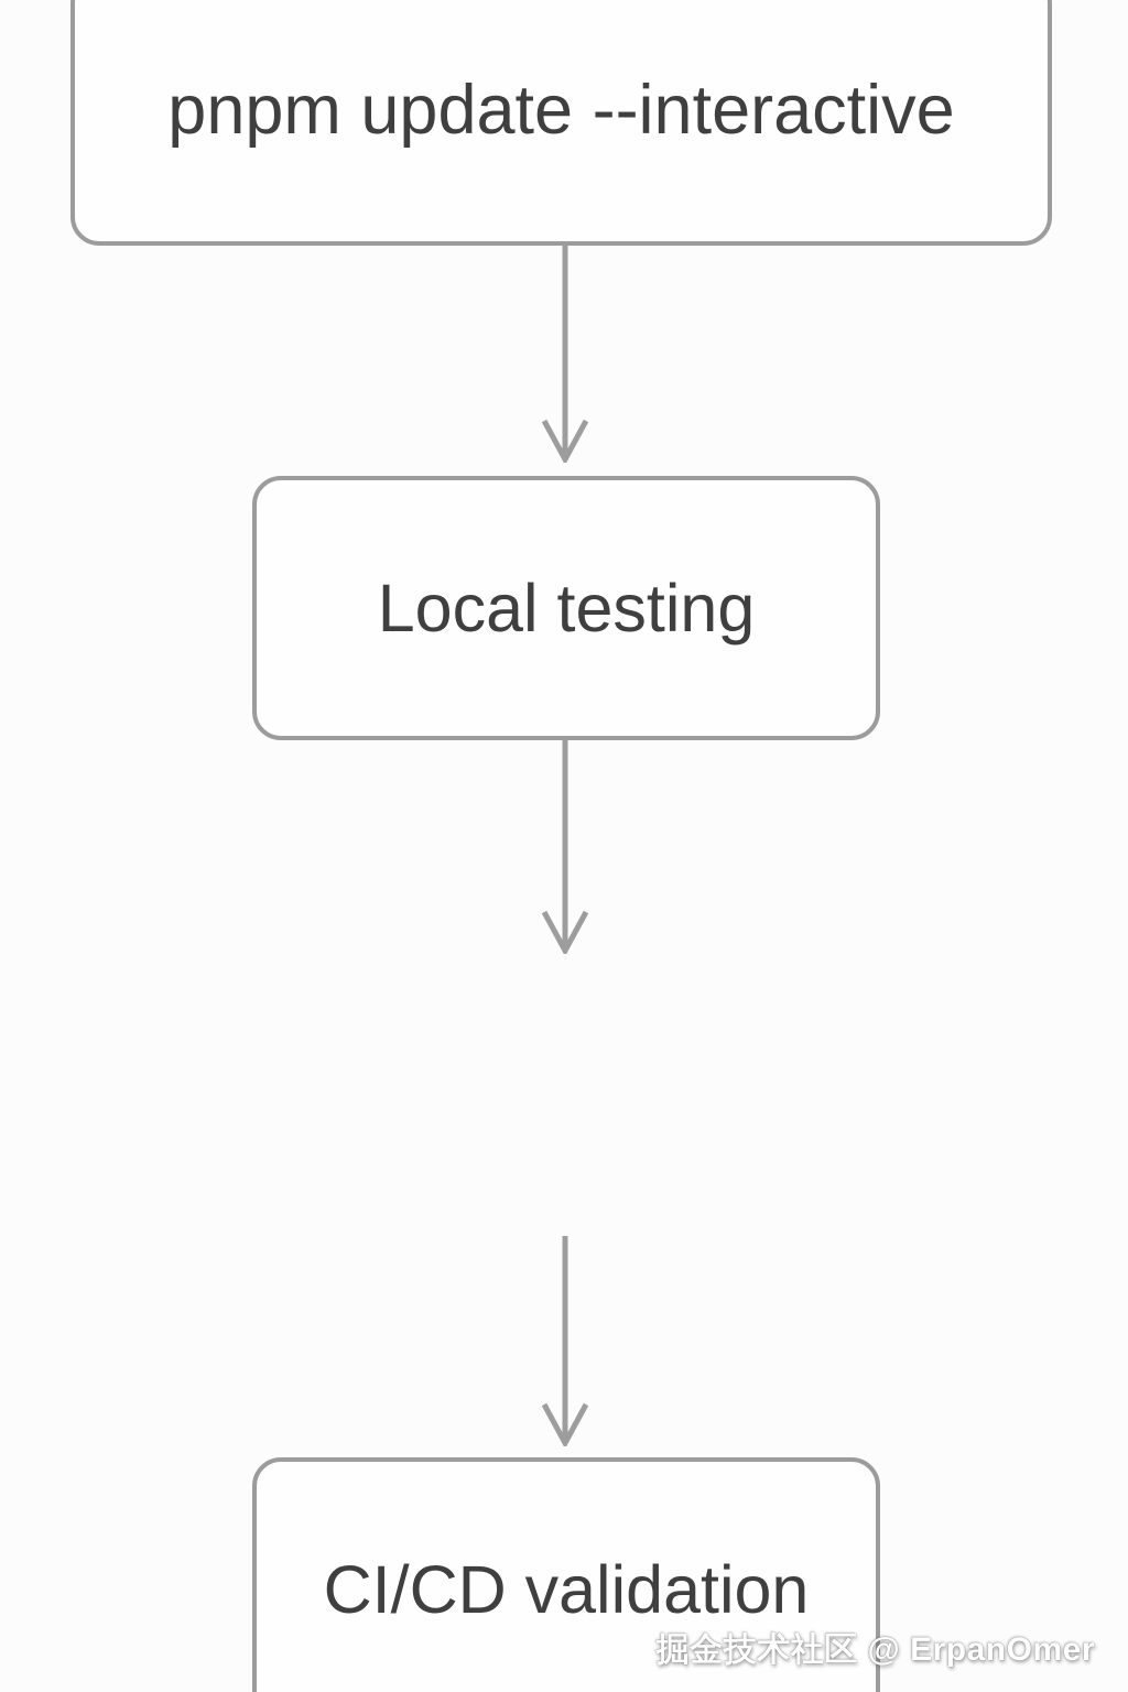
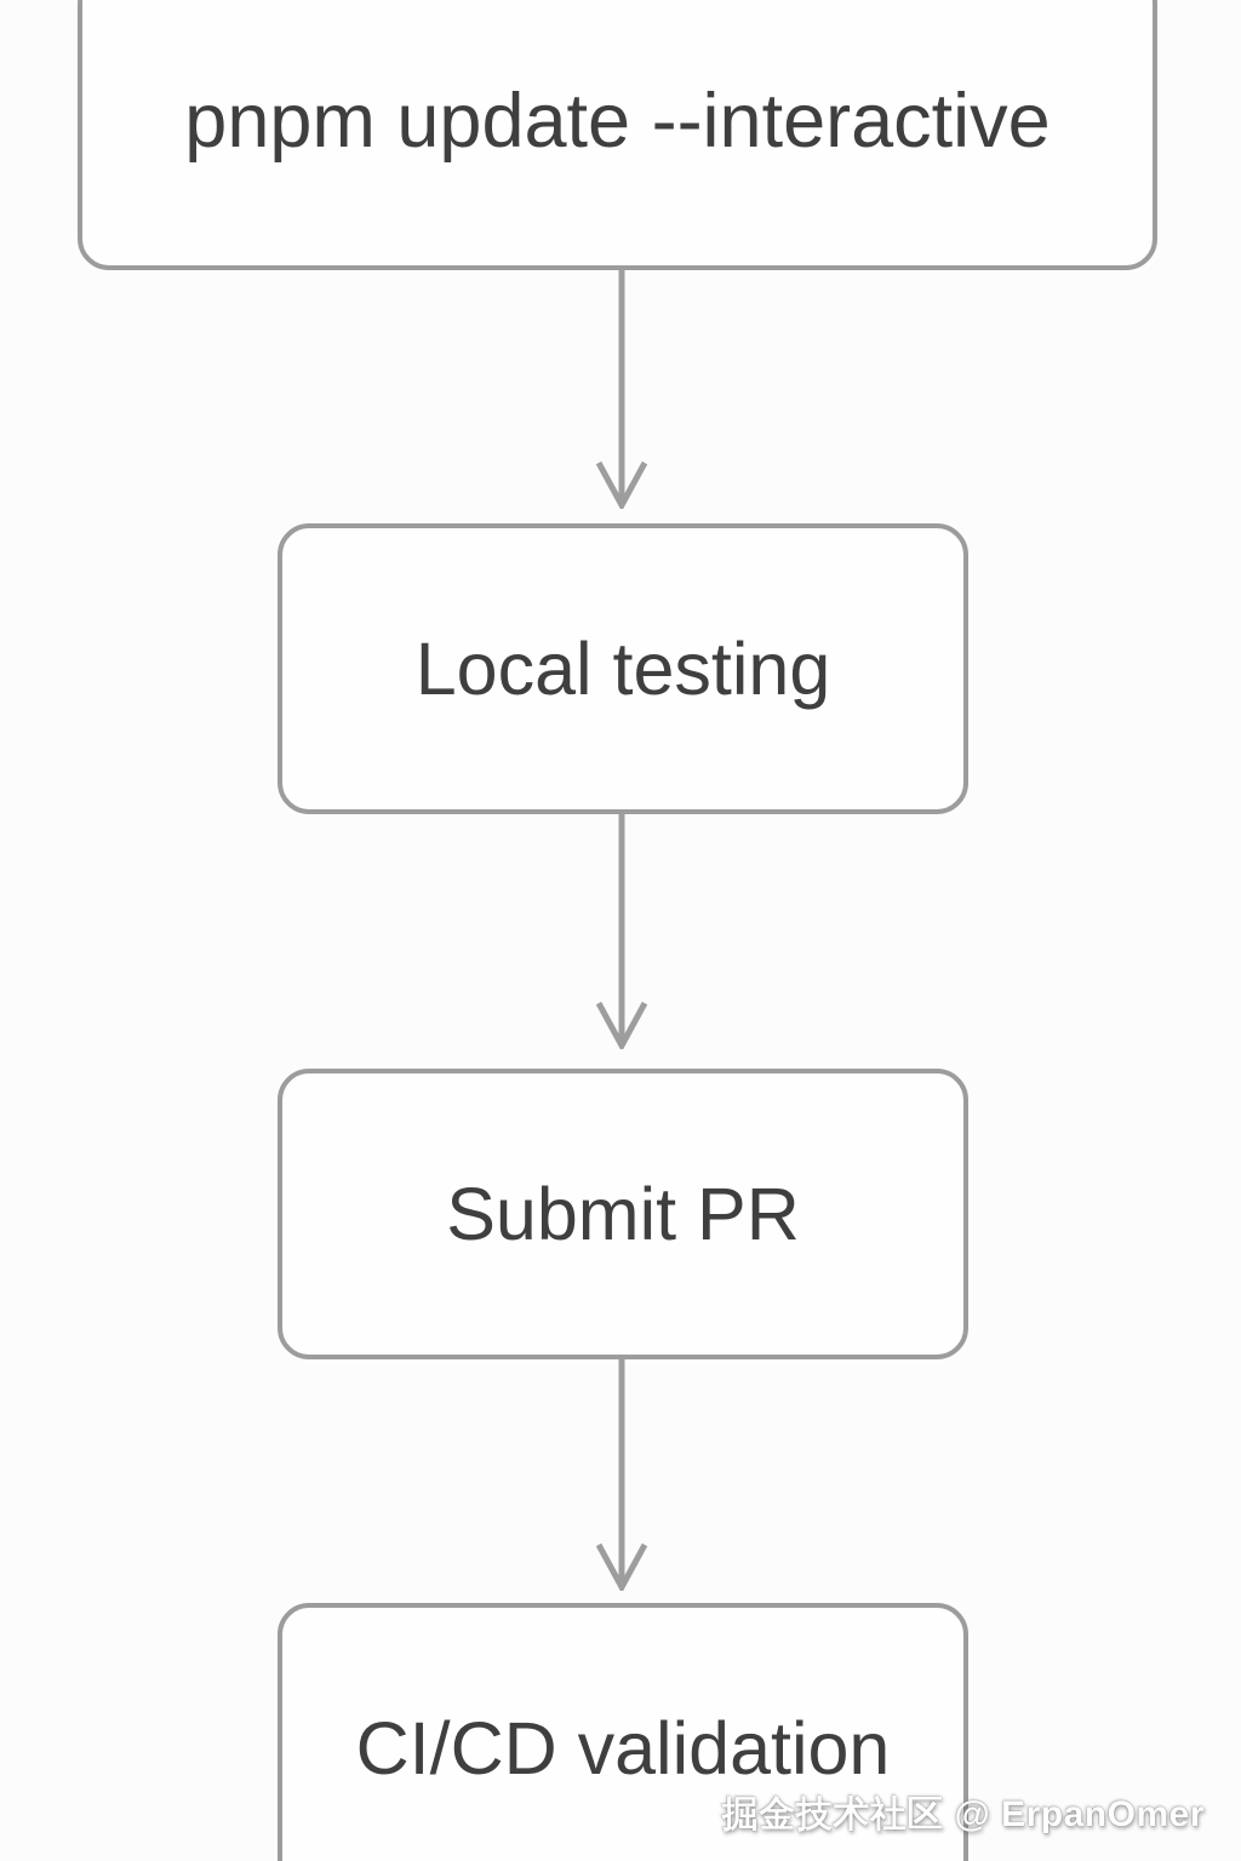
  pnpm update --interactive
  Local testing
+ Submit PR
  CI/CD validation
  掘金技术社区 @ ErpanOmer
